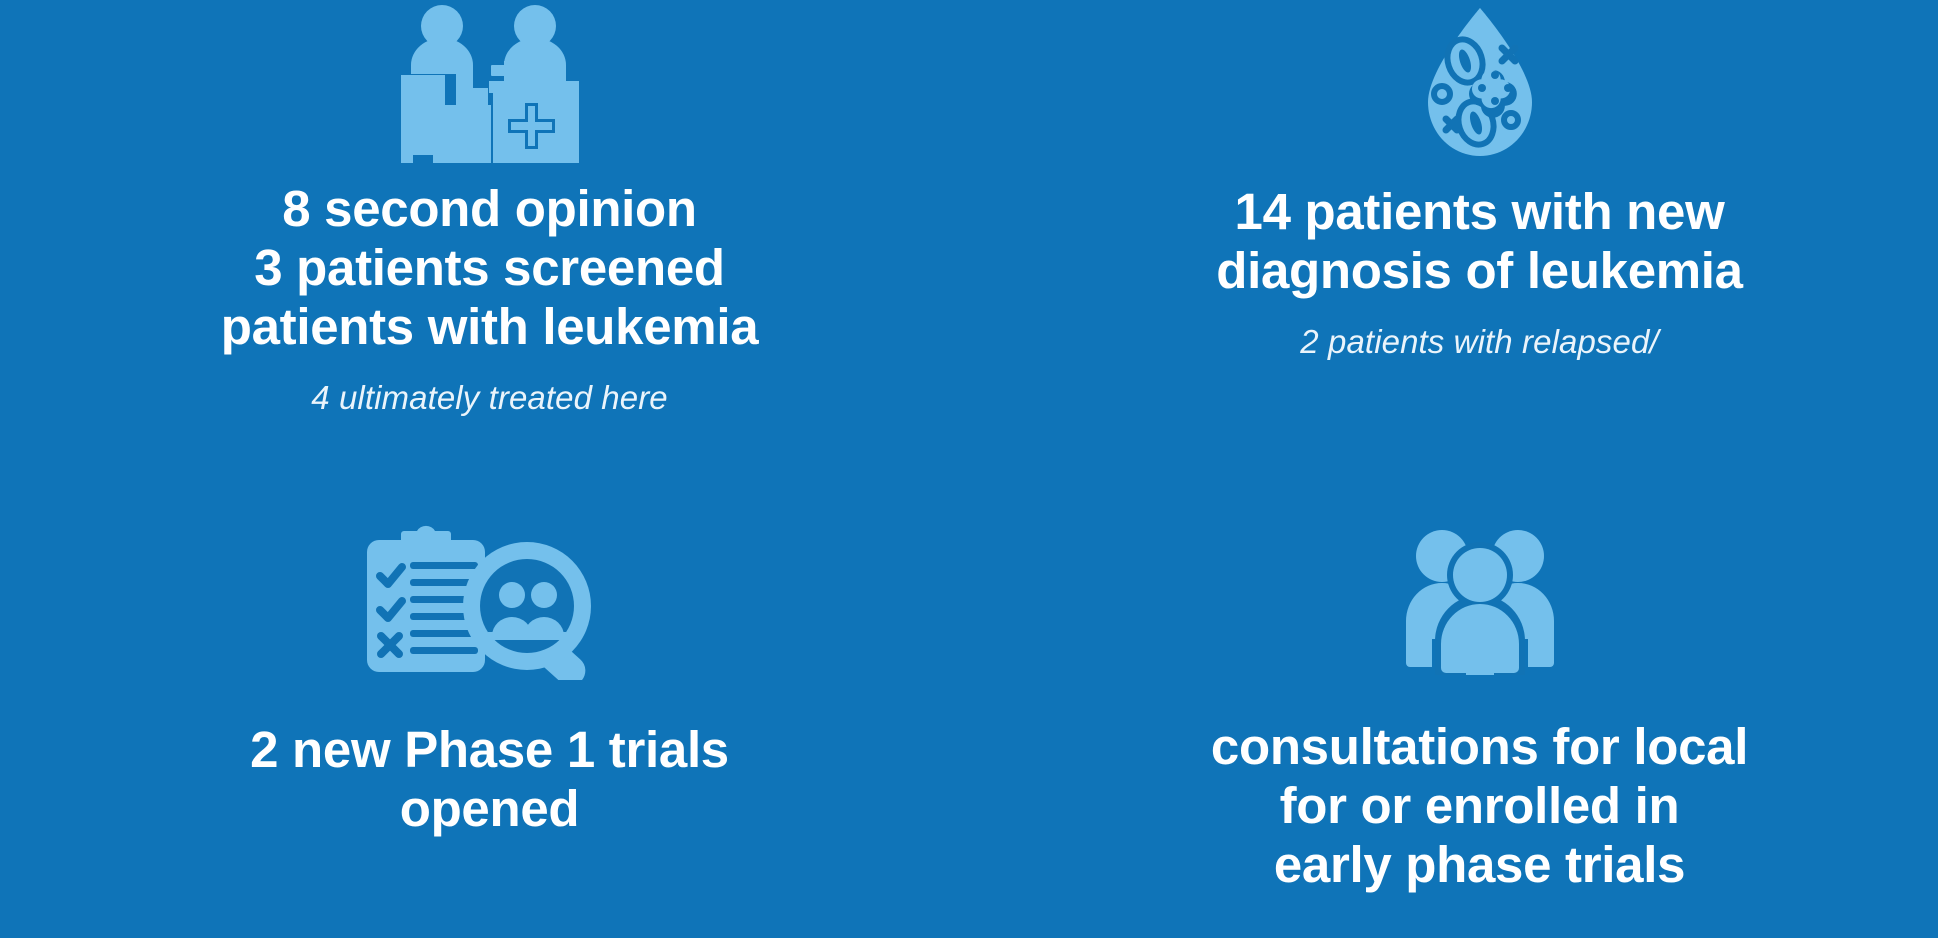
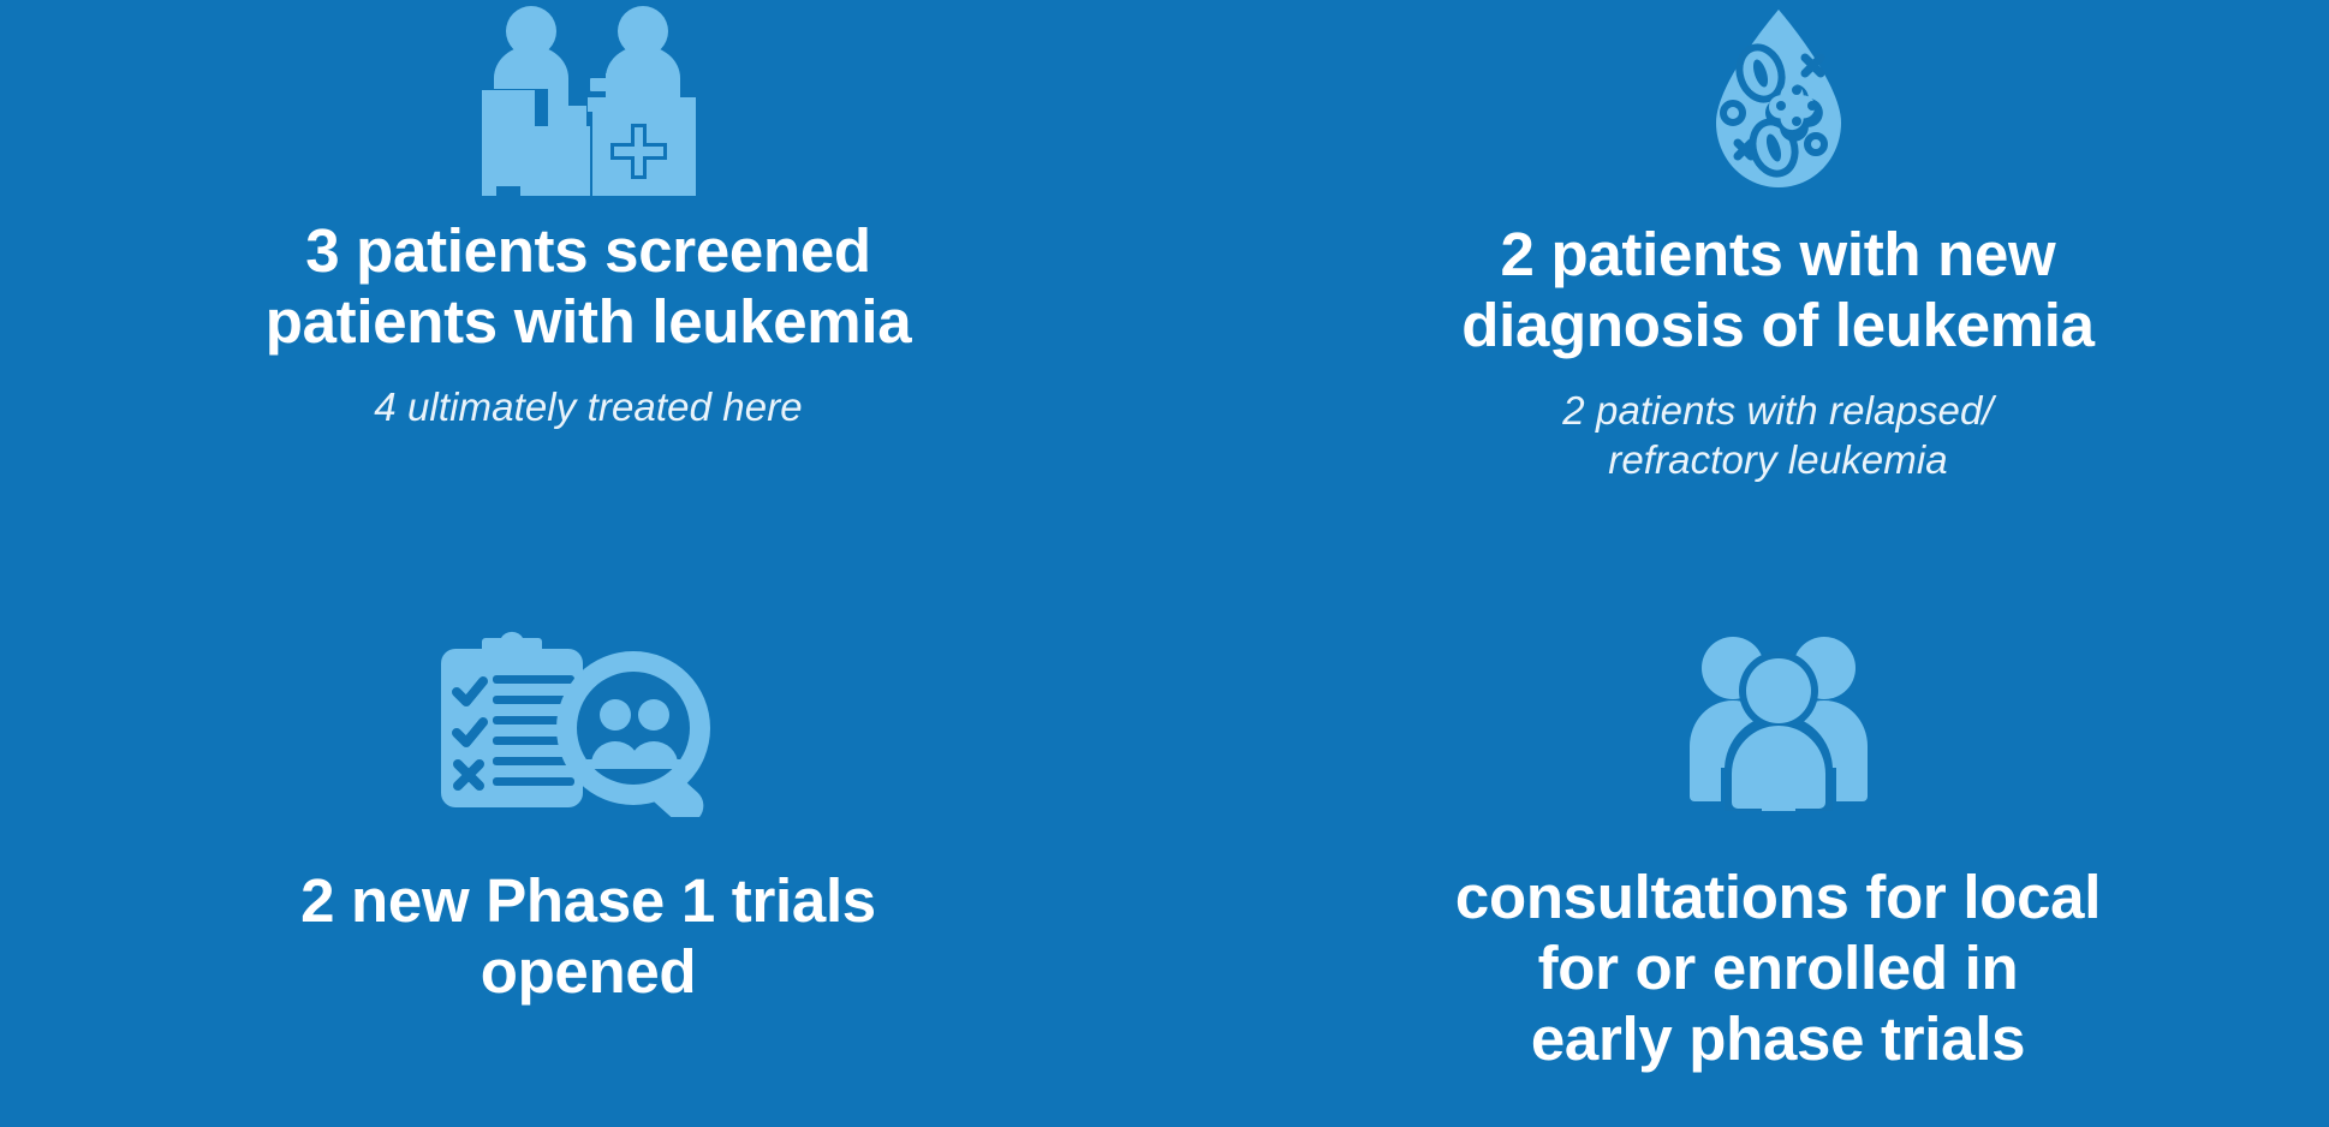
- 8 second opinion
  3 patients screened
  patients with leukemia
  4 ultimately treated here
- 14 patients with new
+ 2 patients with new
  diagnosis of leukemia
  2 patients with relapsed/
+ refractory leukemia
  2 new Phase 1 trials
  opened
  consultations for local
  for or enrolled in
  early phase trials
